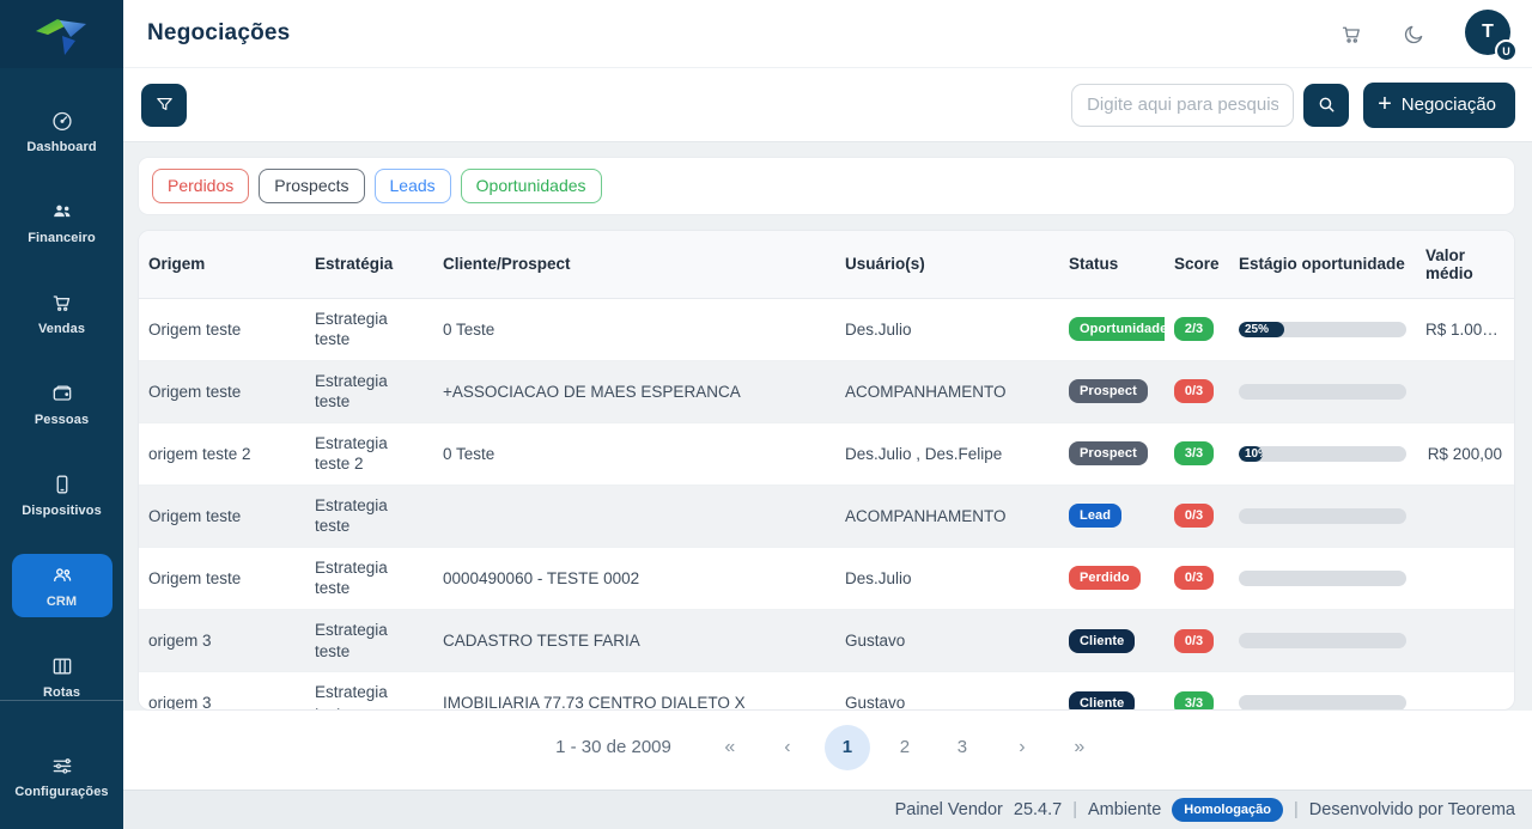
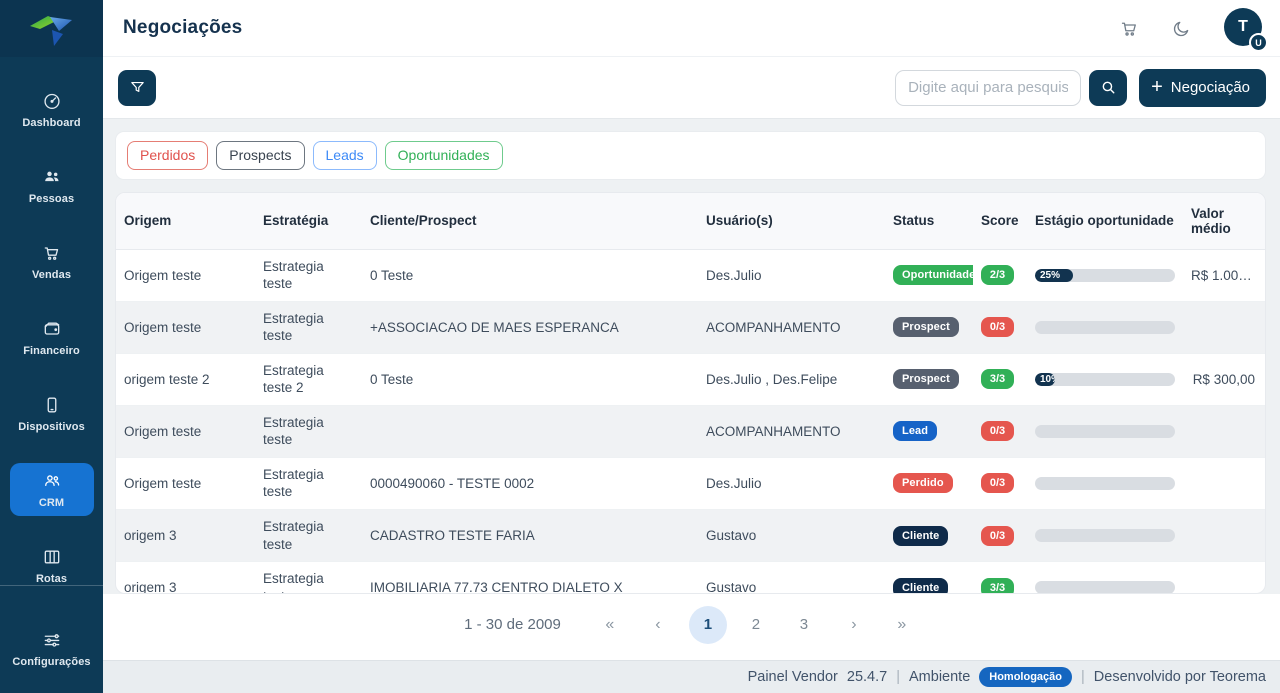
  Dashboard
- Financeiro
+ Pessoas
  Vendas
- Pessoas
+ Financeiro
  Dispositivos
  CRM
  Rotas
  Configurações
  Negociações
  T
  U
  Digite aqui para pesquis
  +
  Negociação
  Perdidos
  Prospects
  Leads
  Oportunidades
  Origem	Estratégia	Cliente/Prospect	Usuário(s)	Status	Score	Estágio oportunidade	Valor médio
  Origem teste	Estrategia teste	0 Teste	Des.Julio	Oportunidade	2/3	25%	R$ 1.000,00
  Origem teste	Estrategia teste	+ASSOCIACAO DE MAES ESPERANCA	ACOMPANHAMENTO	Prospect	0/3
- origem teste 2	Estrategia teste 2	0 Teste	Des.Julio , Des.Felipe	Prospect	3/3	10	R$ 200,00
+ origem teste 2	Estrategia teste 2	0 Teste	Des.Julio , Des.Felipe	Prospect	3/3	10	R$ 300,00
  Origem teste	Estrategia teste		ACOMPANHAMENTO	Lead	0/3
  Origem teste	Estrategia teste	0000490060 - TESTE 0002	Des.Julio	Perdido	0/3
  origem 3	Estrategia teste	CADASTRO TESTE FARIA	Gustavo	Cliente	0/3
  origem 3	Estrategia	IMOBILIARIA 77.73 CENTRO DIALETO X	Gustavo	Cliente	3/3
  1 - 30 de 2009
  «
  ‹
  1
  2
  3
  ›
  »
  Painel Vendor
  25.4.7
  |
  Ambiente
  Homologação
  |
  Desenvolvido por Teorema
